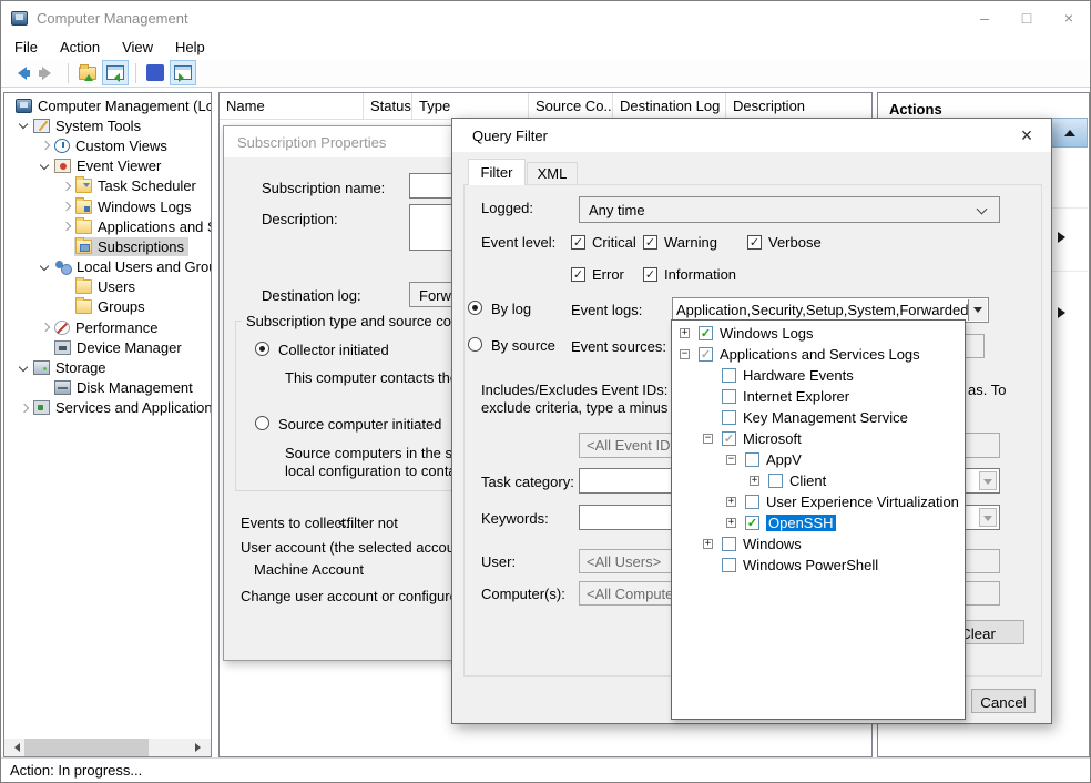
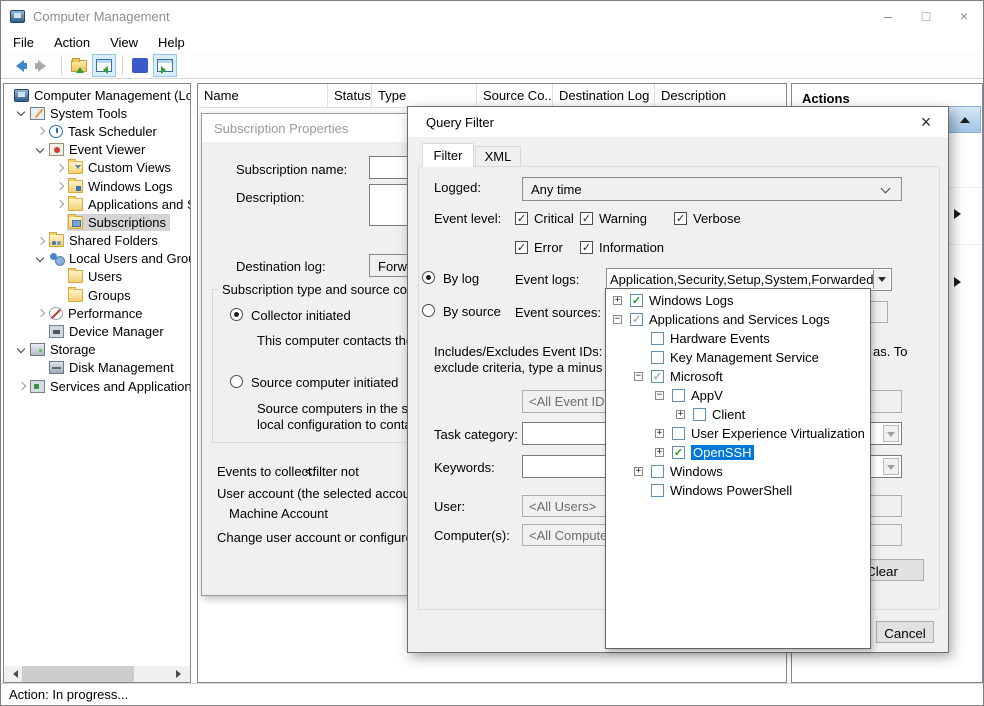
  Computer Management
  –
  □
  ×
  File
  Action
  View
  Help
  Computer Management (Lo
  System Tools
- Custom Views
+ Task Scheduler
  Event Viewer
- Task Scheduler
+ Custom Views
  Windows Logs
  Applications and
  Subscriptions
+ Shared Folders
  Local Users and Gro
  Users
  Groups
  Performance
  Device Manager
  Storage
  Disk Management
  Services and Application
  Name
  Status
  Type
  Source Co..
  Destination Log
  Description
  Actions
  Action: In progress...
  Subscription Properties
  Subscription name:
  Description:
  Destination log:
  Subscription type and source co
  Collector initiated
  This computer contacts th
  Source computer initiated
  Source computers in the s
  local configuration to cont
  Events to collect:
  <filter not
  User account (the selected acco
  Machine Account
  Change user account or configur
  Query Filter
  ×
  Filter
  XML
  Logged:
  Any time
  Event level:
  ✓
  Critical
  ✓
  Warning
  ✓
  Verbose
  ✓
  Error
  ✓
  Information
  By log
  Event logs:
  Application,Security,Setup,System,Forwarded
  By source
  Event sources:
  Includes/Excludes Event IDs:
  as. To
  exclude criteria, type a minus
  <All Event ID
  Task category:
  Keywords:
  User:
  <All Users>
  Computer(s):
  <All Compute
  lear
  Cancel
  +
  ✓
  Windows Logs
  −
  ✓
  Applications and Services Logs
  Hardware Events
- Internet Explorer
  Key Management Service
  −
  ✓
  Microsoft
  −
  AppV
  +
  Client
  +
  User Experience Virtualization
  +
  ✓
  OpenSSH
  +
  Windows
  Windows PowerShell
